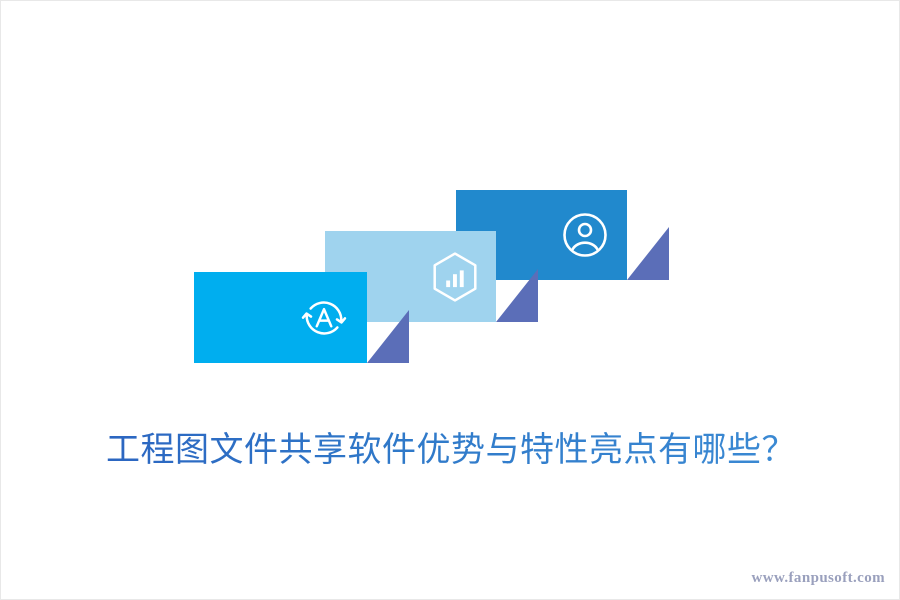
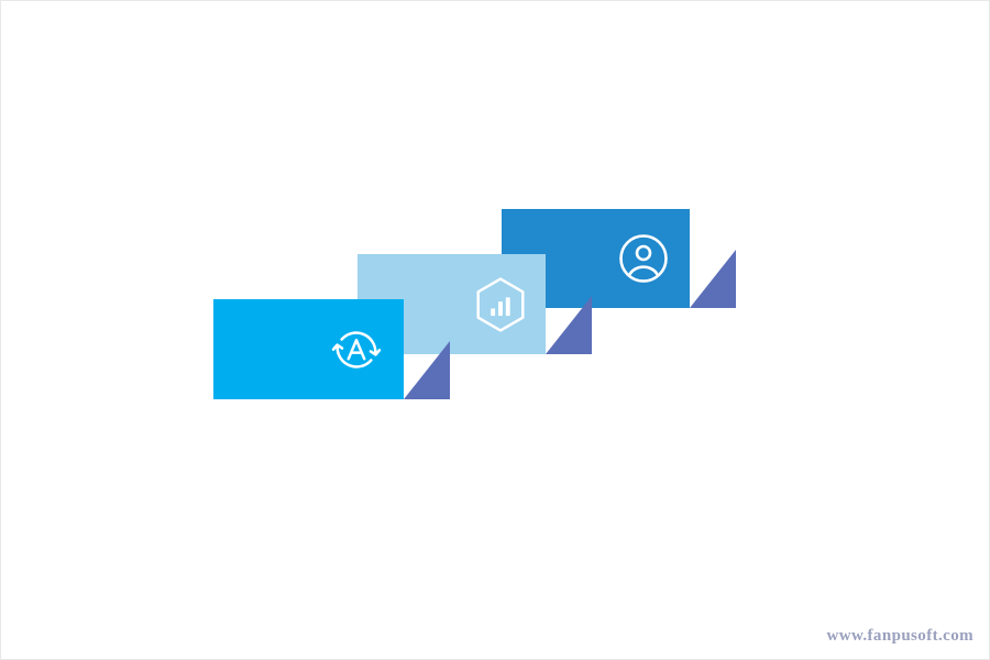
- 工程图文件共享软件优势与特性亮点有哪些？
  www.fanpusoft.com
